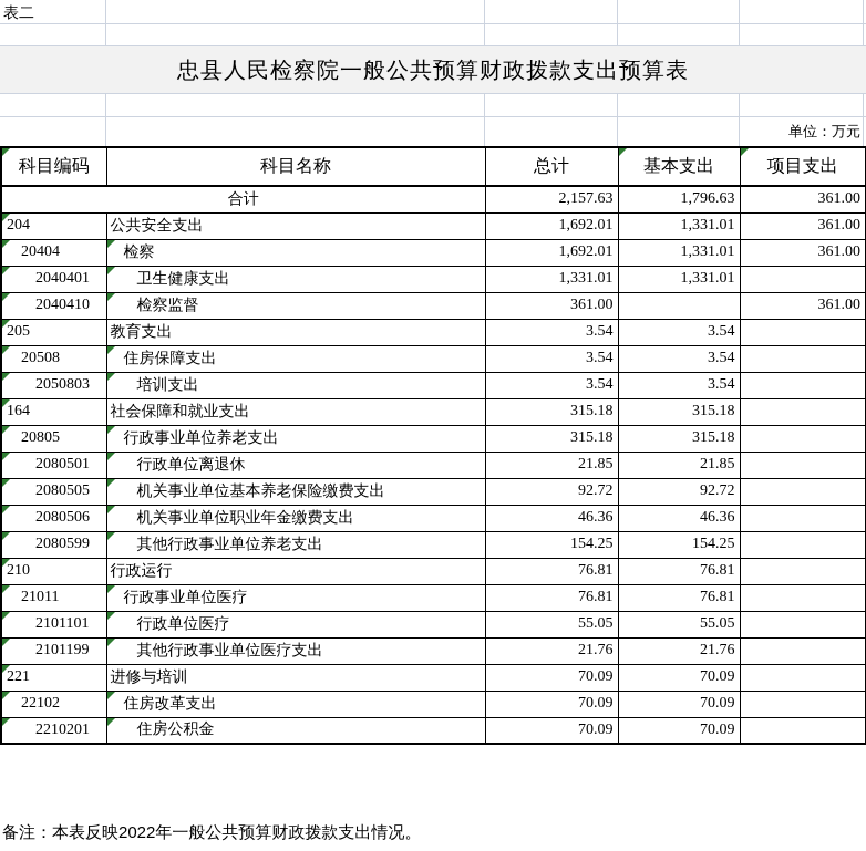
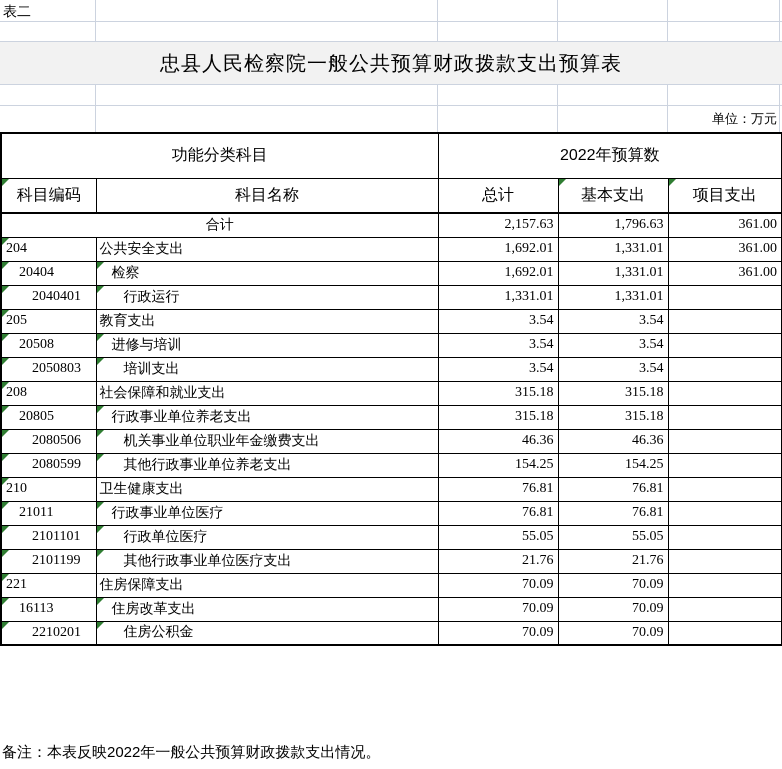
  表二
  忠县人民检察院一般公共预算财政拨款支出预算表
  单位：万元
+ 功能分类科目	2022年预算数
  科目编码	科目名称	总计	基本支出	项目支出
  合计	2,157.63	1,796.63	361.00
  204	公共安全支出	1,692.01	1,331.01	361.00
  20404	检察	1,692.01	1,331.01	361.00
- 2040401	卫生健康支出	1,331.01	1,331.01
+ 2040401	行政运行	1,331.01	1,331.01
- 2040410	检察监督	361.00		361.00
  205	教育支出	3.54	3.54
- 20508	住房保障支出	3.54	3.54
+ 20508	进修与培训	3.54	3.54
  2050803	培训支出	3.54	3.54
- 164	社会保障和就业支出	315.18	315.18
+ 208	社会保障和就业支出	315.18	315.18
  20805	行政事业单位养老支出	315.18	315.18
- 2080501	行政单位离退休	21.85	21.85
- 2080505	机关事业单位基本养老保险缴费支出	92.72	92.72
  2080506	机关事业单位职业年金缴费支出	46.36	46.36
  2080599	其他行政事业单位养老支出	154.25	154.25
- 210	行政运行	76.81	76.81
+ 210	卫生健康支出	76.81	76.81
  21011	行政事业单位医疗	76.81	76.81
  2101101	行政单位医疗	55.05	55.05
  2101199	其他行政事业单位医疗支出	21.76	21.76
- 221	进修与培训	70.09	70.09
+ 221	住房保障支出	70.09	70.09
- 22102	住房改革支出	70.09	70.09
+ 16113	住房改革支出	70.09	70.09
  2210201	住房公积金	70.09	70.09
  备注：本表反映2022年一般公共预算财政拨款支出情况。
